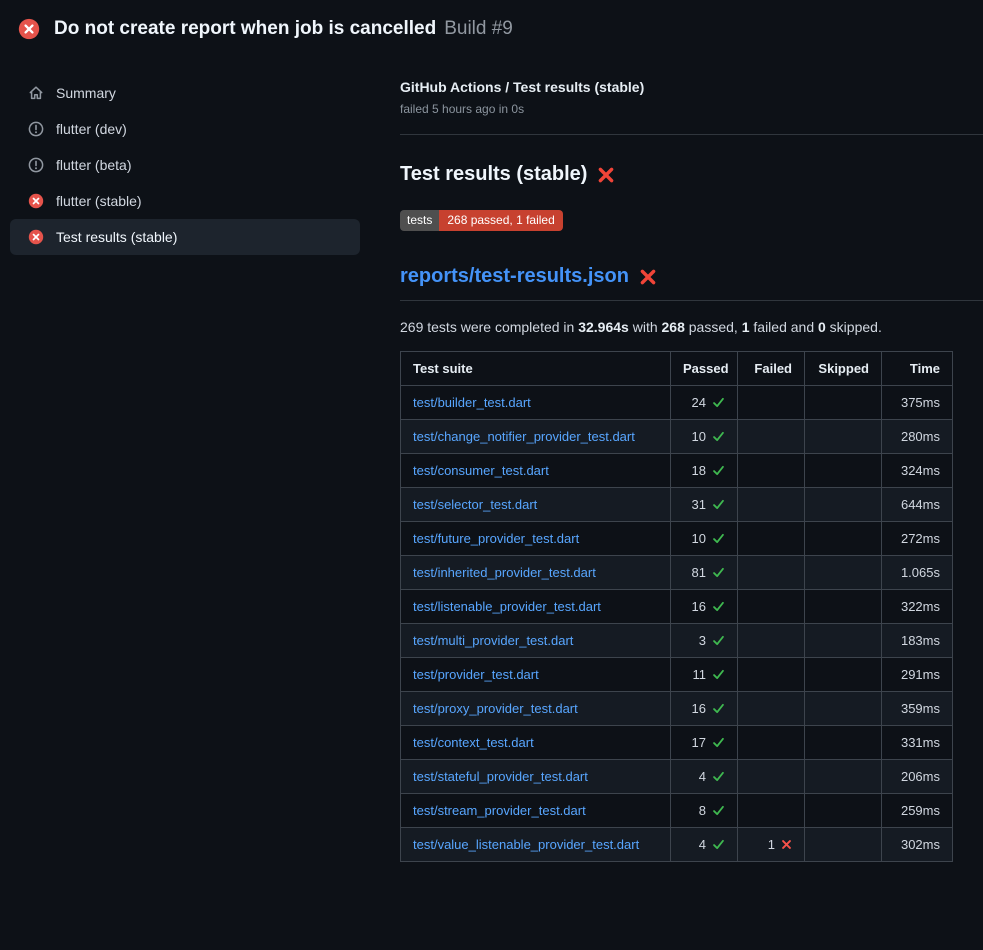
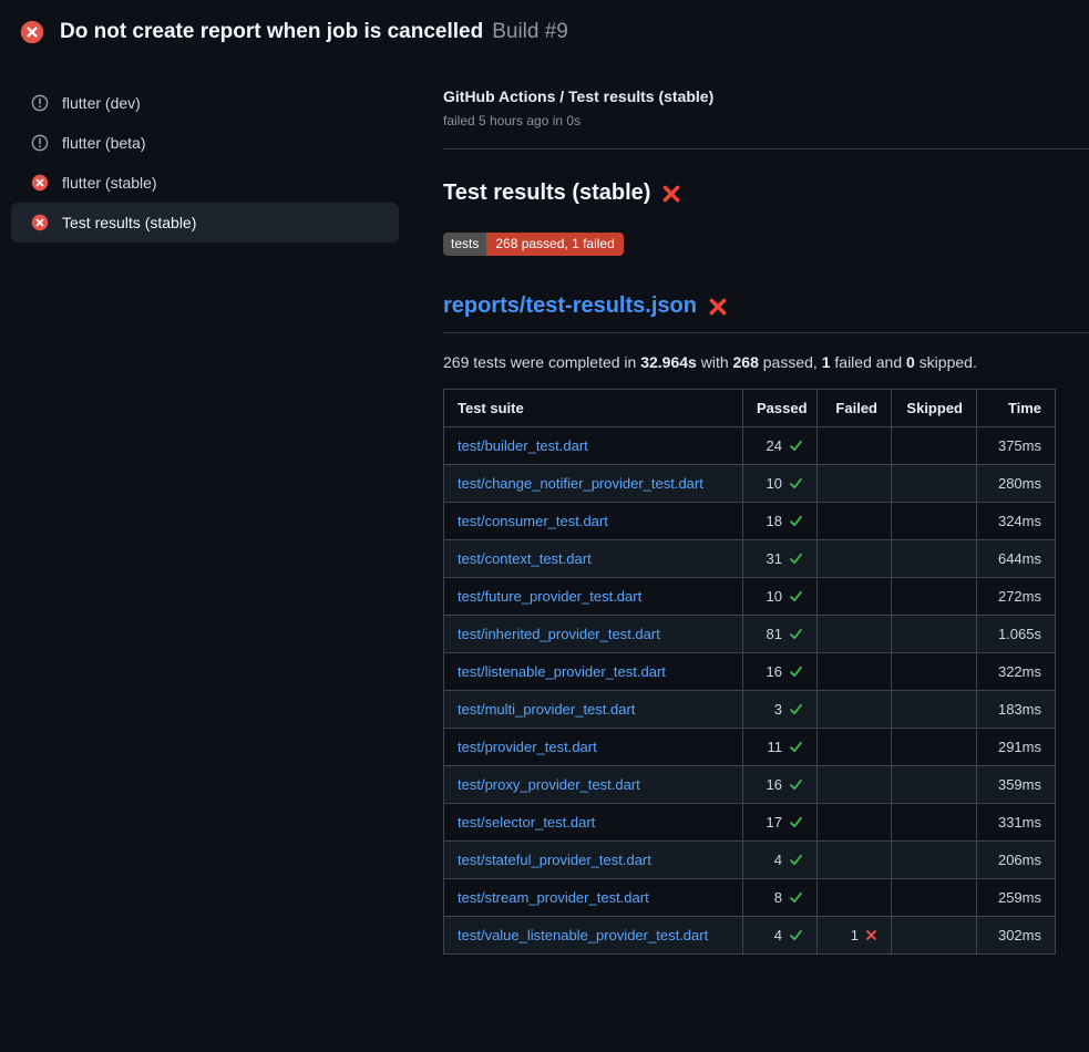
  Do not create report when job is cancelled
  Build #9
- Summary
  flutter (dev)
  flutter (beta)
  flutter (stable)
  Test results (stable)
  GitHub Actions / Test results (stable)
  failed 5 hours ago in 0s
  Test results (stable)
  tests
  268 passed, 1 failed
  reports/test-results.json
  269 tests were completed in 32.964s with 268 passed, 1 failed and 0 skipped.
  Test suite	Passed	Failed	Skipped	Time
  test/builder_test.dart	24			375ms
  test/change_notifier_provider_test.dart	10			280ms
  test/consumer_test.dart	18			324ms
- test/selector_test.dart	31			644ms
+ test/context_test.dart	31			644ms
  test/future_provider_test.dart	10			272ms
  test/inherited_provider_test.dart	81			1.065s
  test/listenable_provider_test.dart	16			322ms
  test/multi_provider_test.dart	3			183ms
  test/provider_test.dart	11			291ms
  test/proxy_provider_test.dart	16			359ms
- test/context_test.dart	17			331ms
+ test/selector_test.dart	17			331ms
  test/stateful_provider_test.dart	4			206ms
  test/stream_provider_test.dart	8			259ms
  test/value_listenable_provider_test.dart	4	1		302ms
